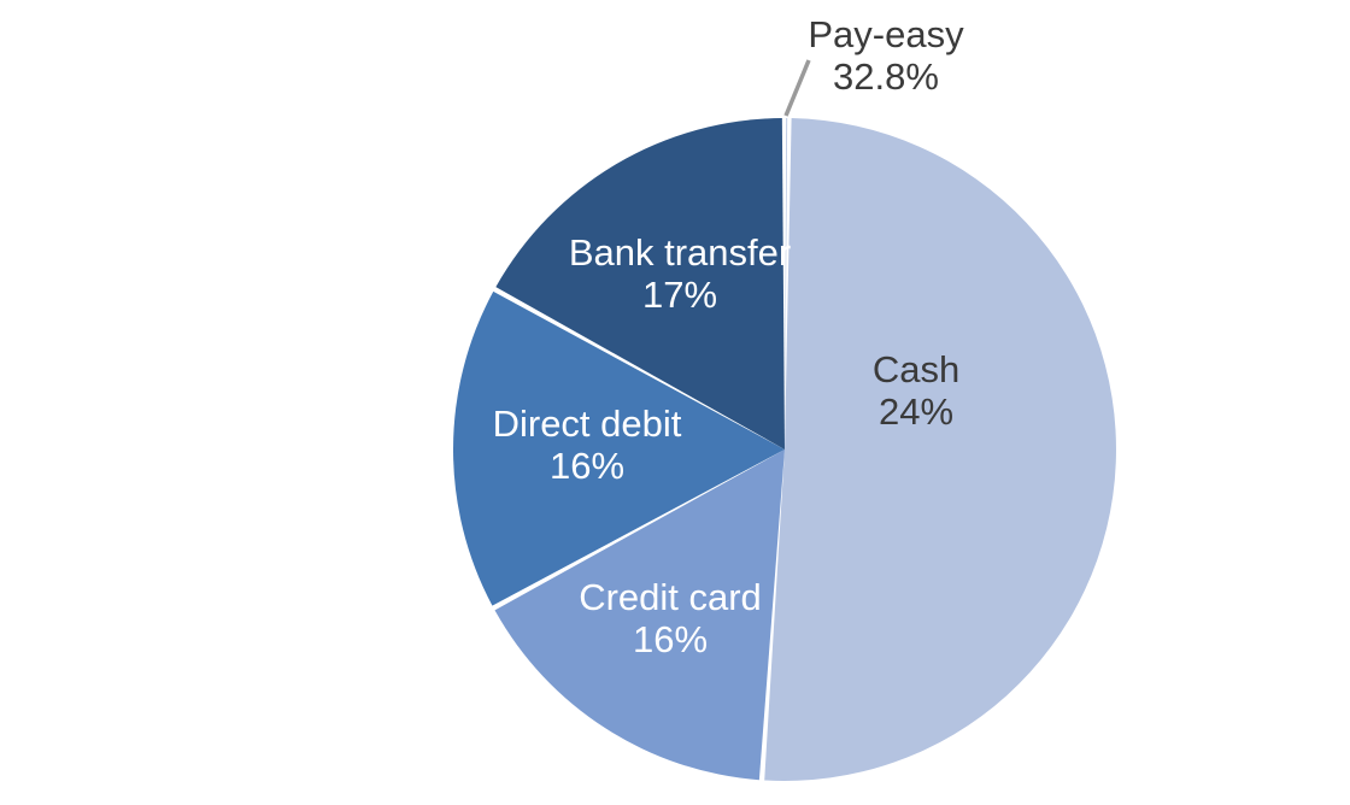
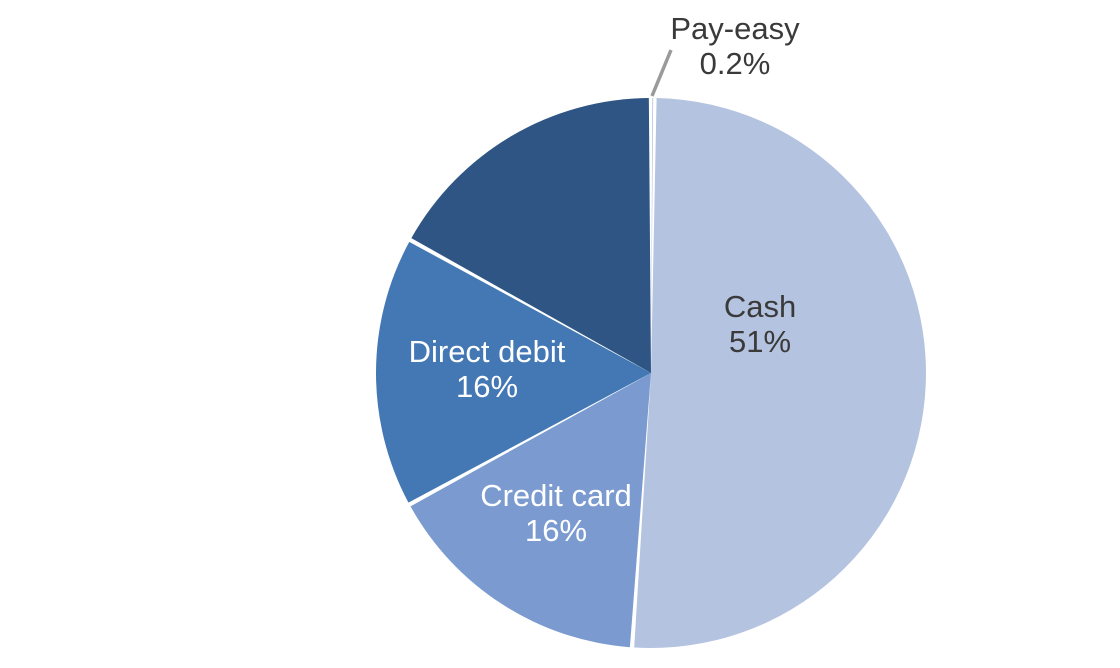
  Cash
- 24%
+ 51%
- Bank transfer
- 17%
  Direct debit
  16%
  Credit card
  16%
  Pay-easy
- 32.8%
+ 0.2%
